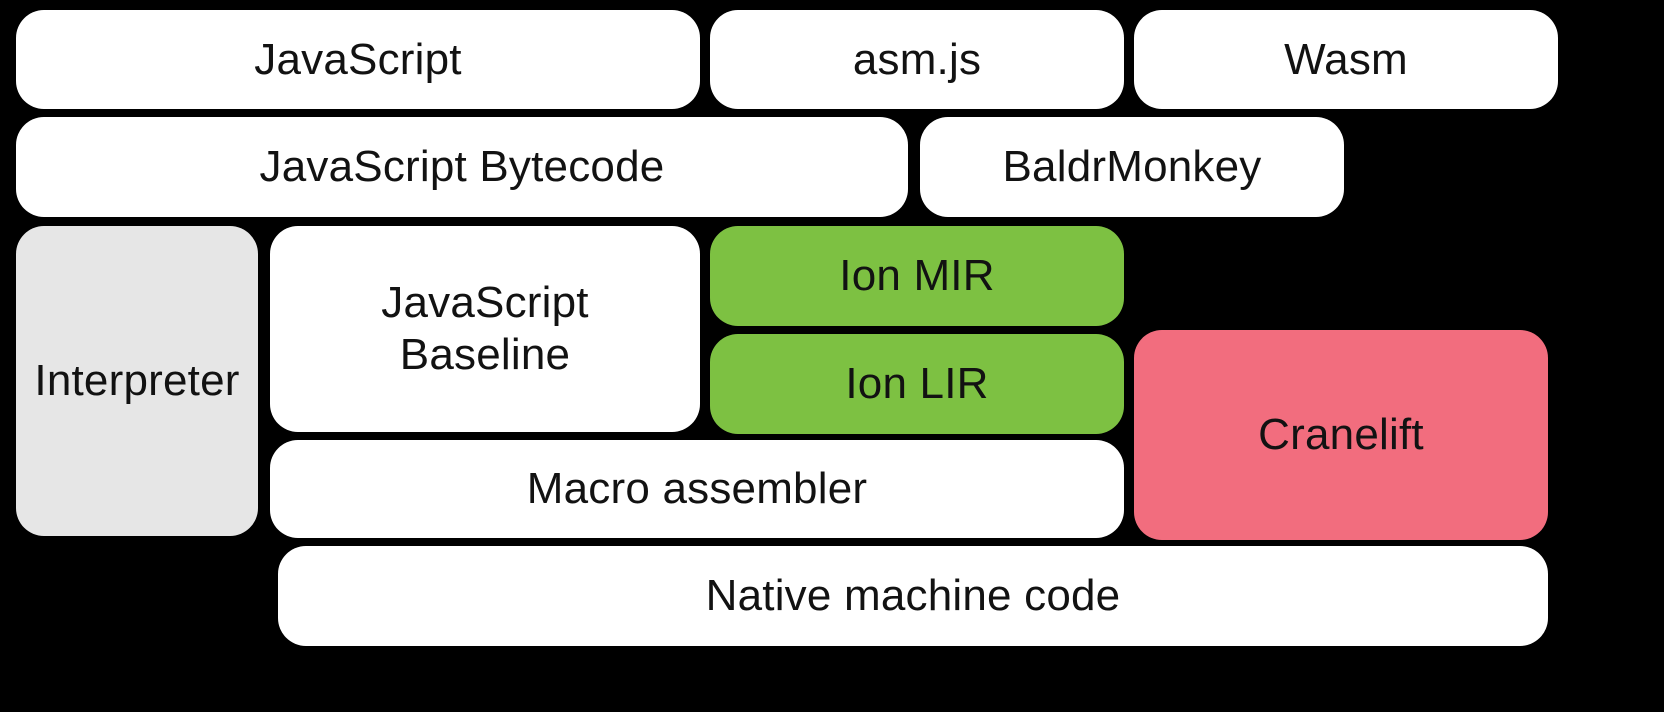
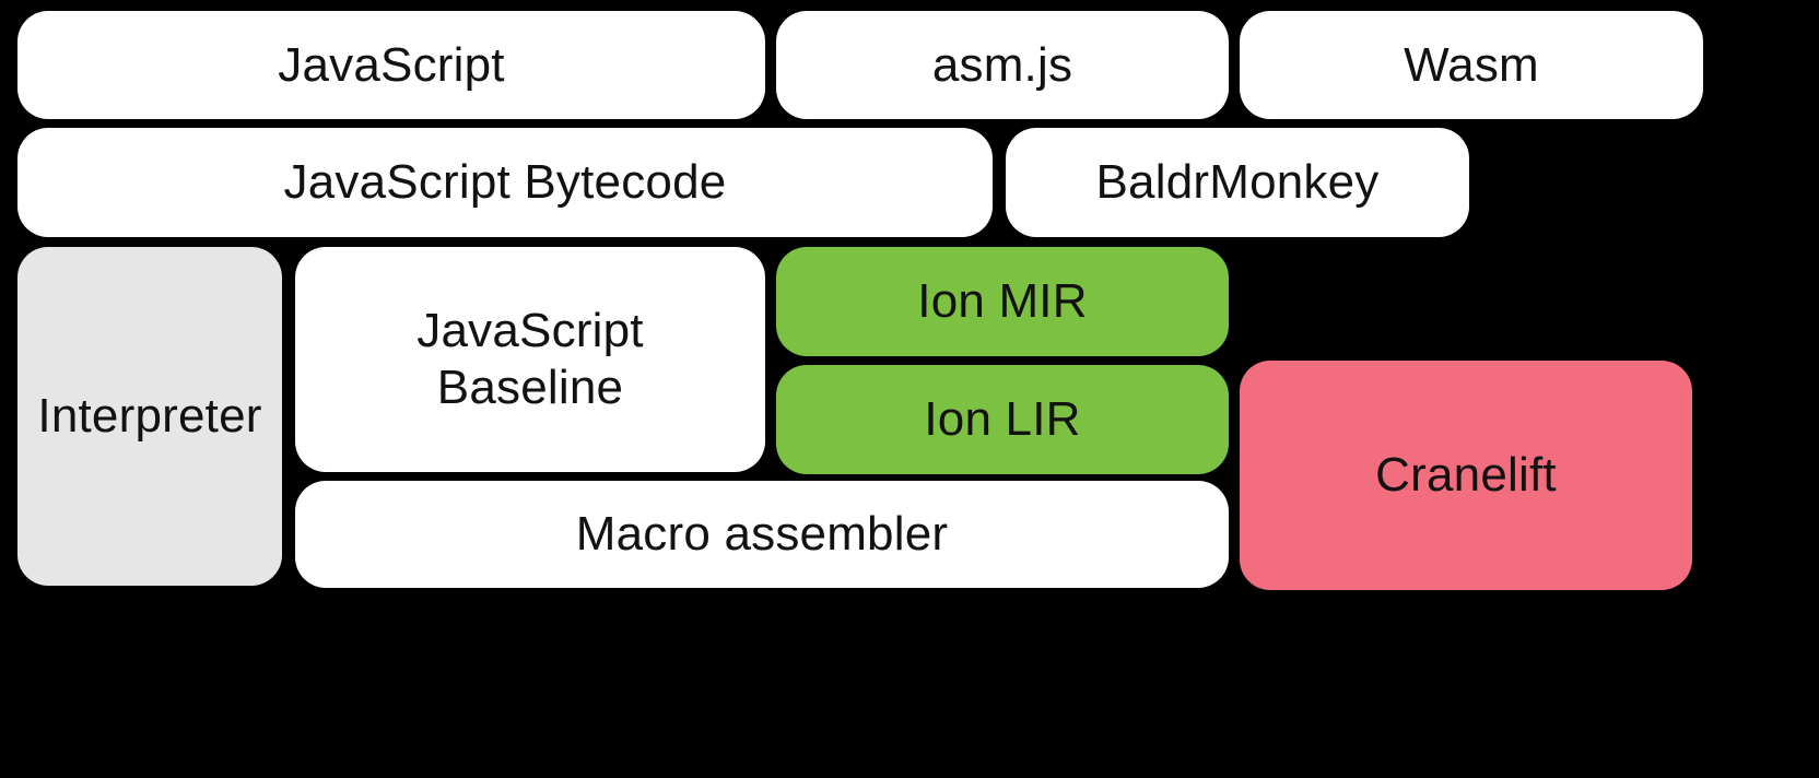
  JavaScript
  asm.js
  Wasm
  JavaScript Bytecode
  BaldrMonkey
  Interpreter
  JavaScript
  Baseline
  Ion MIR
  Ion LIR
  Cranelift
  Macro assembler
- Native machine code
